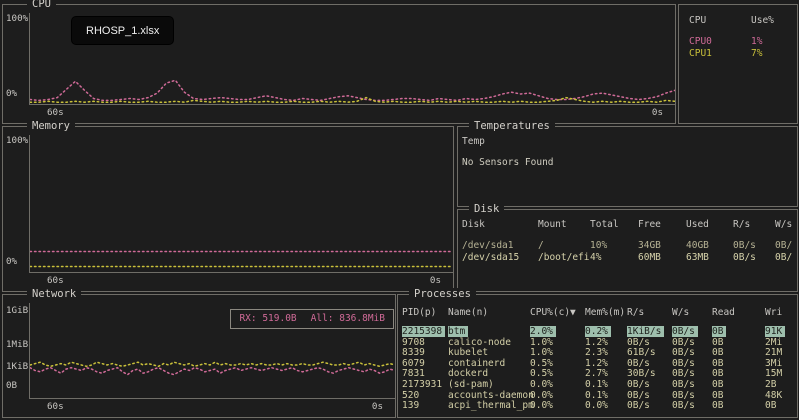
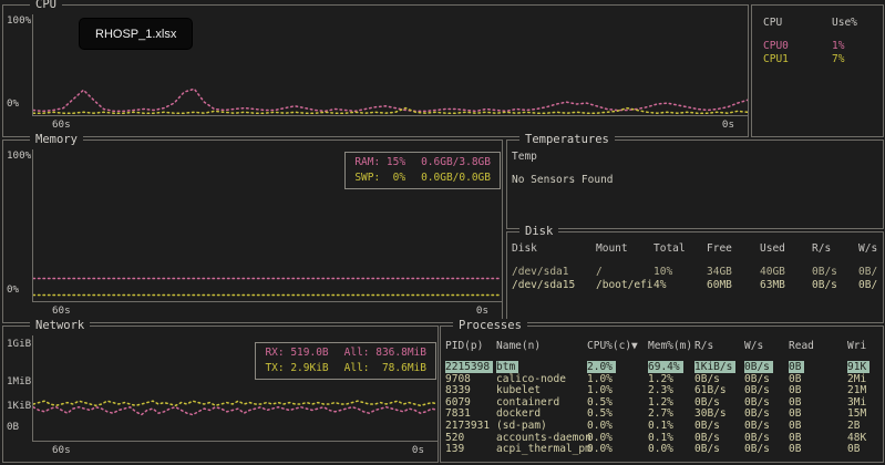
  CPU
  100%
  0%
  60s
  0s
  CPU
  Use%
  CPU0
  1%
  CPU1
  7%
  Memory
  100%
  0%
+ RAM: 15%
+ 0.6GB/3.8GB
+ SWP: 0%
+ 0.0GB/0.0GB
  60s
  0s
  Temperatures
  Temp
  No Sensors Found
  Disk
  Disk
  Mount
  Total
  Free
  Used
  R/s
  W/s
  /dev/sda1
  /
  10%
  34GB
  40GB
  0B/s
  0B/
  /dev/sda15
  /boot/efi
  4%
  60MB
  63MB
  0B/s
  0B/
  Network
  1GiB
  1MiB
  1KiB
  0B
  RX: 519.0B
  All: 836.8MiB
+ TX: 2.9KiB
+ All: 78.6MiB
  60s
  0s
  Processes
  PID(p)
  Name(n)
  CPU%(c)▼
  Mem%(m)
  R/s
  W/s
  Read
  Wri
  2215398
  btm
  2.0%
- 0.2%
+ 69.4%
  1KiB/s
  0B/s
  0B
  91K
  9708
  calico-node
  1.0%
  1.2%
  0B/s
  0B/s
  0B
  2Mi
  8339
  kubelet
  1.0%
  2.3%
  61B/s
  0B/s
  0B
  21M
  6079
  containerd
  0.5%
  1.2%
  0B/s
  0B/s
  0B
  3Mi
  7831
  dockerd
  0.5%
  2.7%
  30B/s
  0B/s
  0B
  15M
  2173931
  (sd-pam)
  0.0%
  0.1%
  0B/s
  0B/s
  0B
  2B
  520
  accounts-daemon
  0.0%
  0.1%
  0B/s
  0B/s
  0B
  48K
  139
  acpi_thermal_pm
  0.0%
  0.0%
  0B/s
  0B/s
  0B
  0B
  RHOSP_1.xlsx
